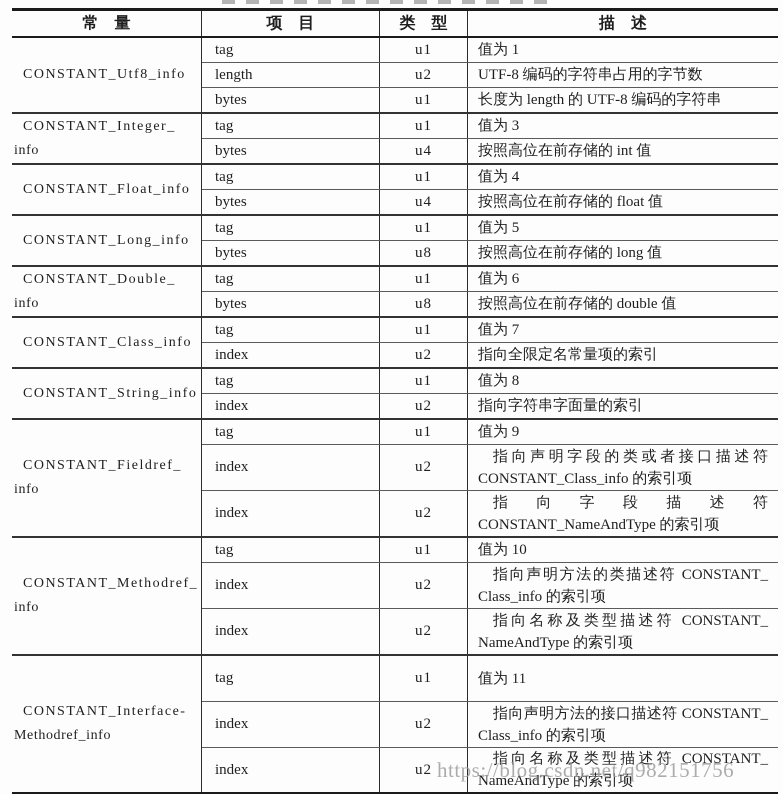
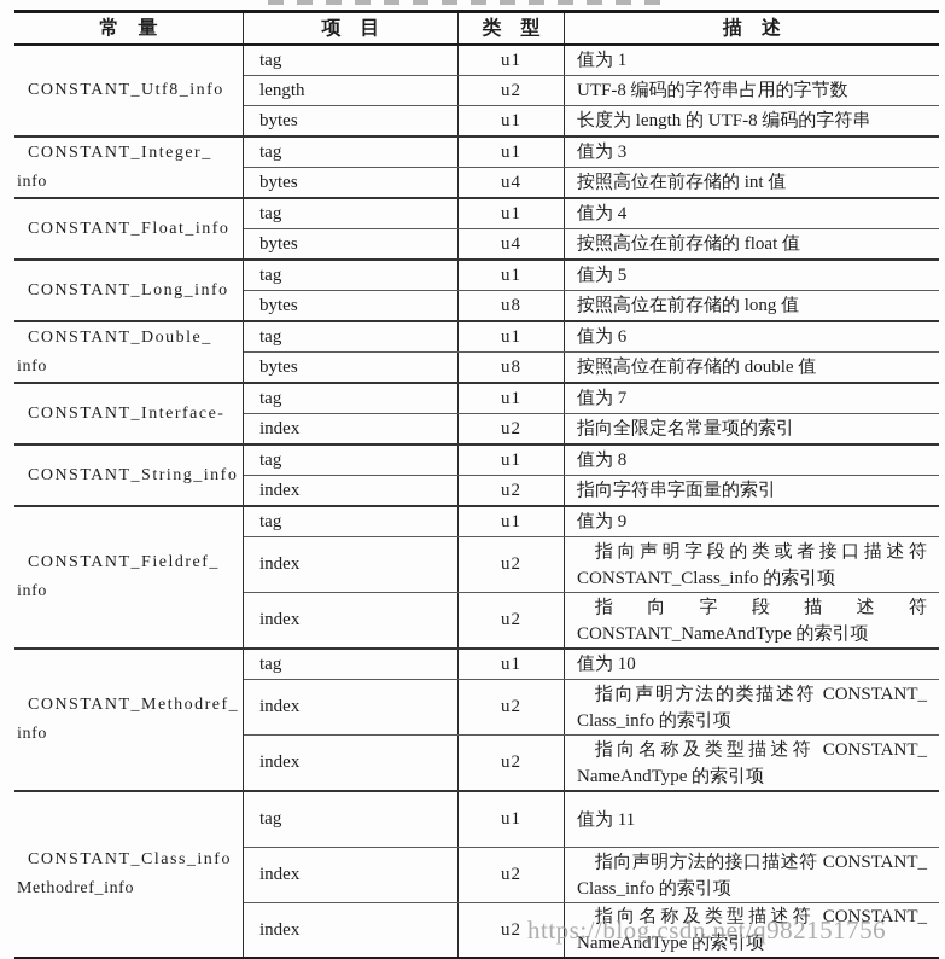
  常 量
  项 目
  类 型
  描 述
  CONSTANT_Utf8_info
  tag
  u1
  值为 1
  length
  u2
  UTF-8 编码的字符串占用的字节数
  bytes
  u1
  长度为 length 的 UTF-8 编码的字符串
  CONSTANT_Integer_
  info
  tag
  u1
  值为 3
  bytes
  u4
  按照高位在前存储的 int 值
  CONSTANT_Float_info
  tag
  u1
  值为 4
  bytes
  u4
  按照高位在前存储的 float 值
  CONSTANT_Long_info
  tag
  u1
  值为 5
  bytes
  u8
  按照高位在前存储的 long 值
  CONSTANT_Double_
  info
  tag
  u1
  值为 6
  bytes
  u8
  按照高位在前存储的 double 值
- CONSTANT_Class_info
+ CONSTANT_Interface-
  tag
  u1
  值为 7
  index
  u2
  指向全限定名常量项的索引
  CONSTANT_String_info
  tag
  u1
  值为 8
  index
  u2
  指向字符串字面量的索引
  CONSTANT_Fieldref_
  info
  tag
  u1
  值为 9
  index
  u2
  指向声明字段的类或者接口描述符 CONSTANT_Class_info 的索引项
  index
  u2
  指向字段描述符 CONSTANT_NameAndType 的索引项
  CONSTANT_Methodref_
  info
  tag
  u1
  值为 10
  index
  u2
  指向声明方法的类描述符 CONSTANT_​Class_info 的索引项
  index
  u2
  指向名称及类型描述符 CONSTANT_​NameAndType 的索引项
- CONSTANT_Interface-
+ CONSTANT_Class_info
  Methodref_info
  tag
  u1
  值为 11
  index
  u2
  指向声明方法的接口描述符 CONSTANT_​Class_info 的索引项
  index
  u2
  指向名称及类型描述符 CONSTANT_​NameAndType 的索引项
  https://blog.csdn.net/q982151756
